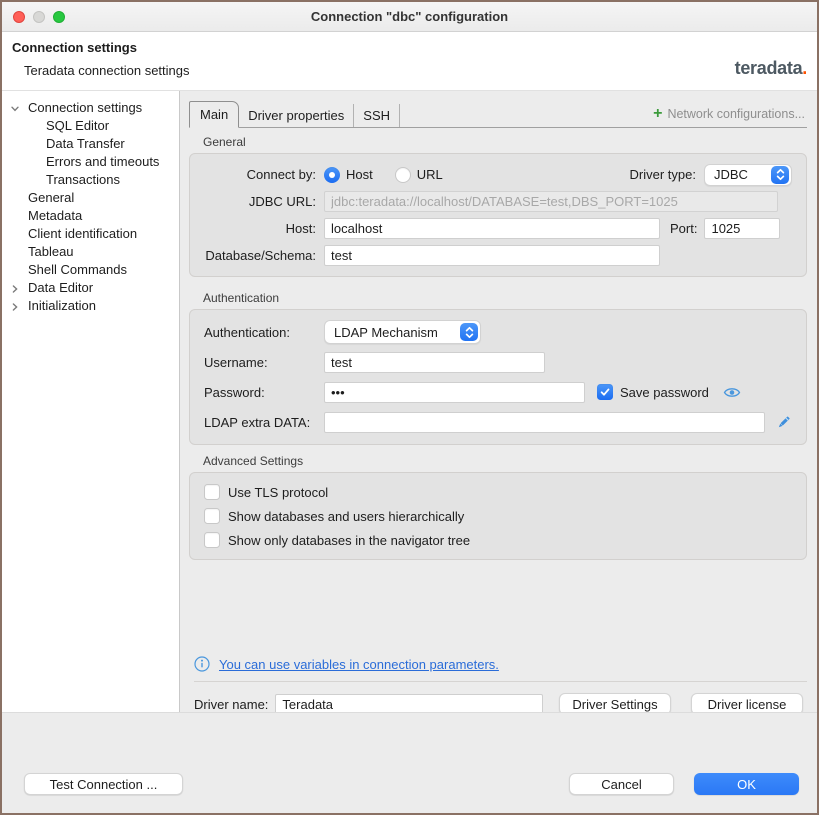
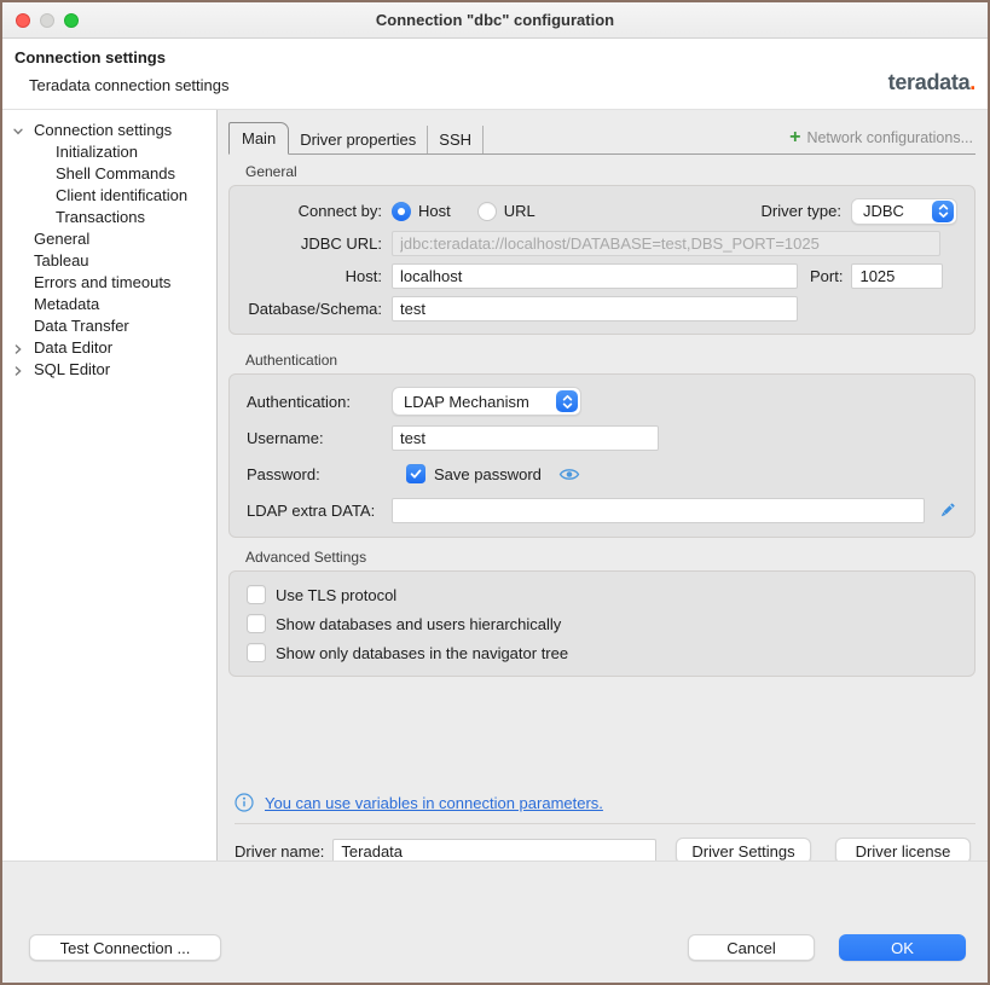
  Connection "dbc" configuration
  Connection settings
  Teradata connection settings
  teradata.
  Connection settings
- SQL Editor
+ Initialization
- Data Transfer
+ Shell Commands
- Errors and timeouts
+ Client identification
  Transactions
  General
- Metadata
+ Tableau
- Client identification
+ Errors and timeouts
- Tableau
+ Metadata
- Shell Commands
+ Data Transfer
  Data Editor
- Initialization
+ SQL Editor
  Main
  Driver properties
  SSH
  +
  Network configurations...
  General
  Connect by:
  Host
  URL
  Driver type:
  JDBC
  JDBC URL:
  jdbc:teradata://localhost/DATABASE=test,DBS_PORT=1025
  Host:
  localhost
  Port:
  1025
  Database/Schema:
  test
  Authentication
  Authentication:
  LDAP Mechanism
  Username:
  test
  Password:
- •••
  Save password
  LDAP extra DATA:
  Advanced Settings
  Use TLS protocol
  Show databases and users hierarchically
  Show only databases in the navigator tree
  You can use variables in connection parameters.
  Driver name:
  Teradata
  Driver Settings
  Driver license
  Test Connection ...
  Cancel
  OK
